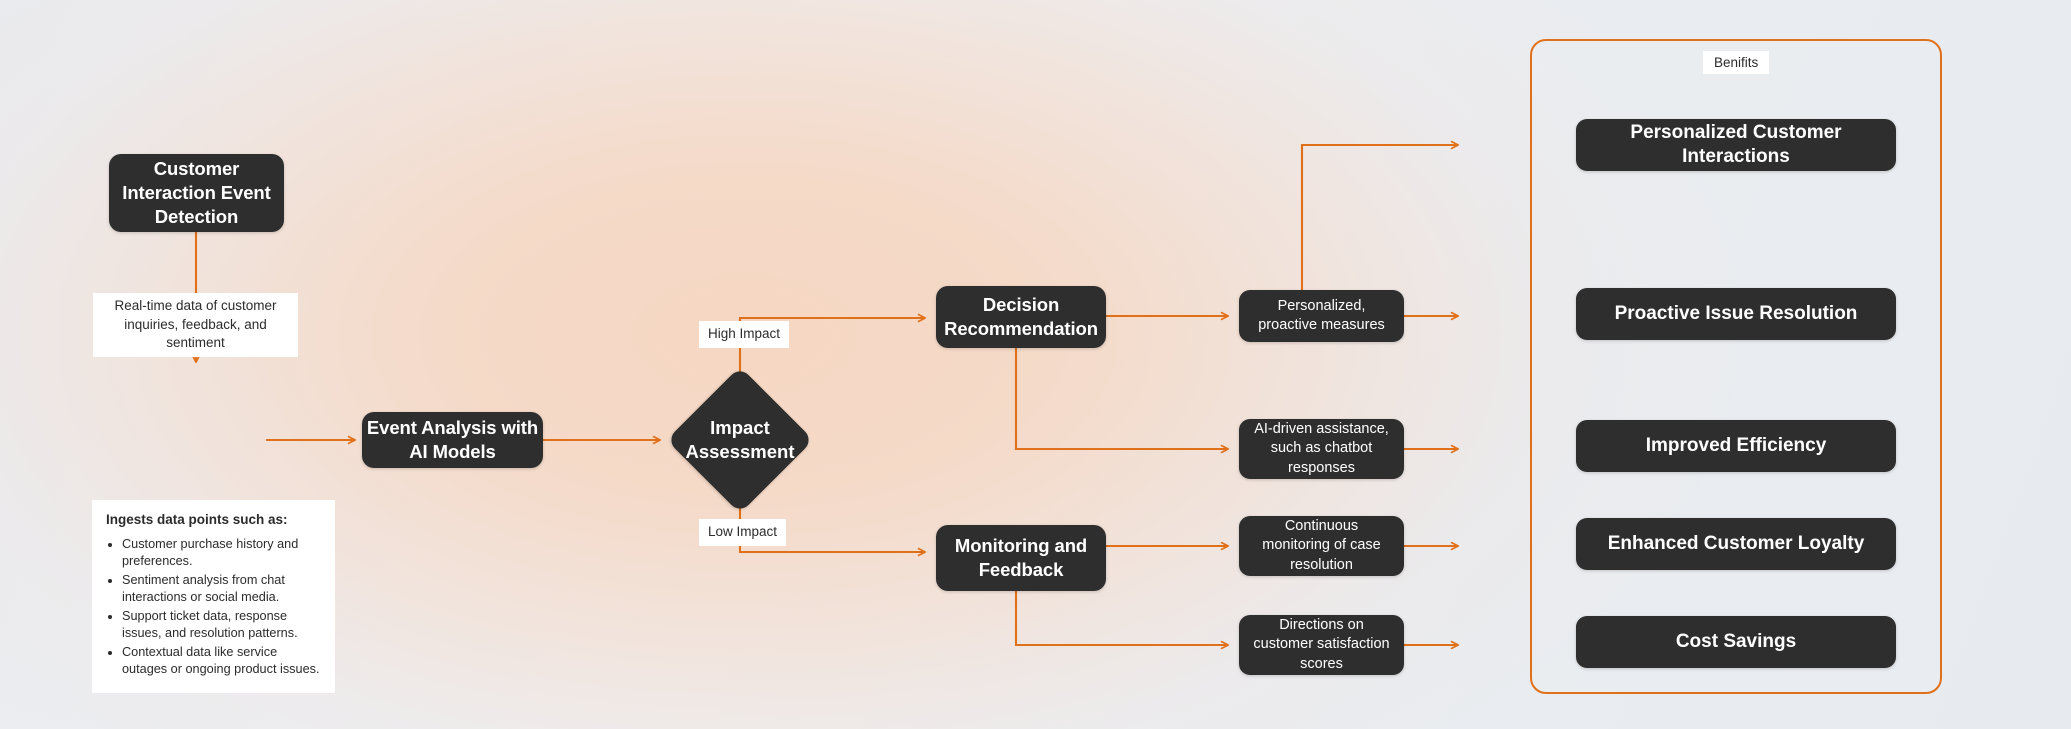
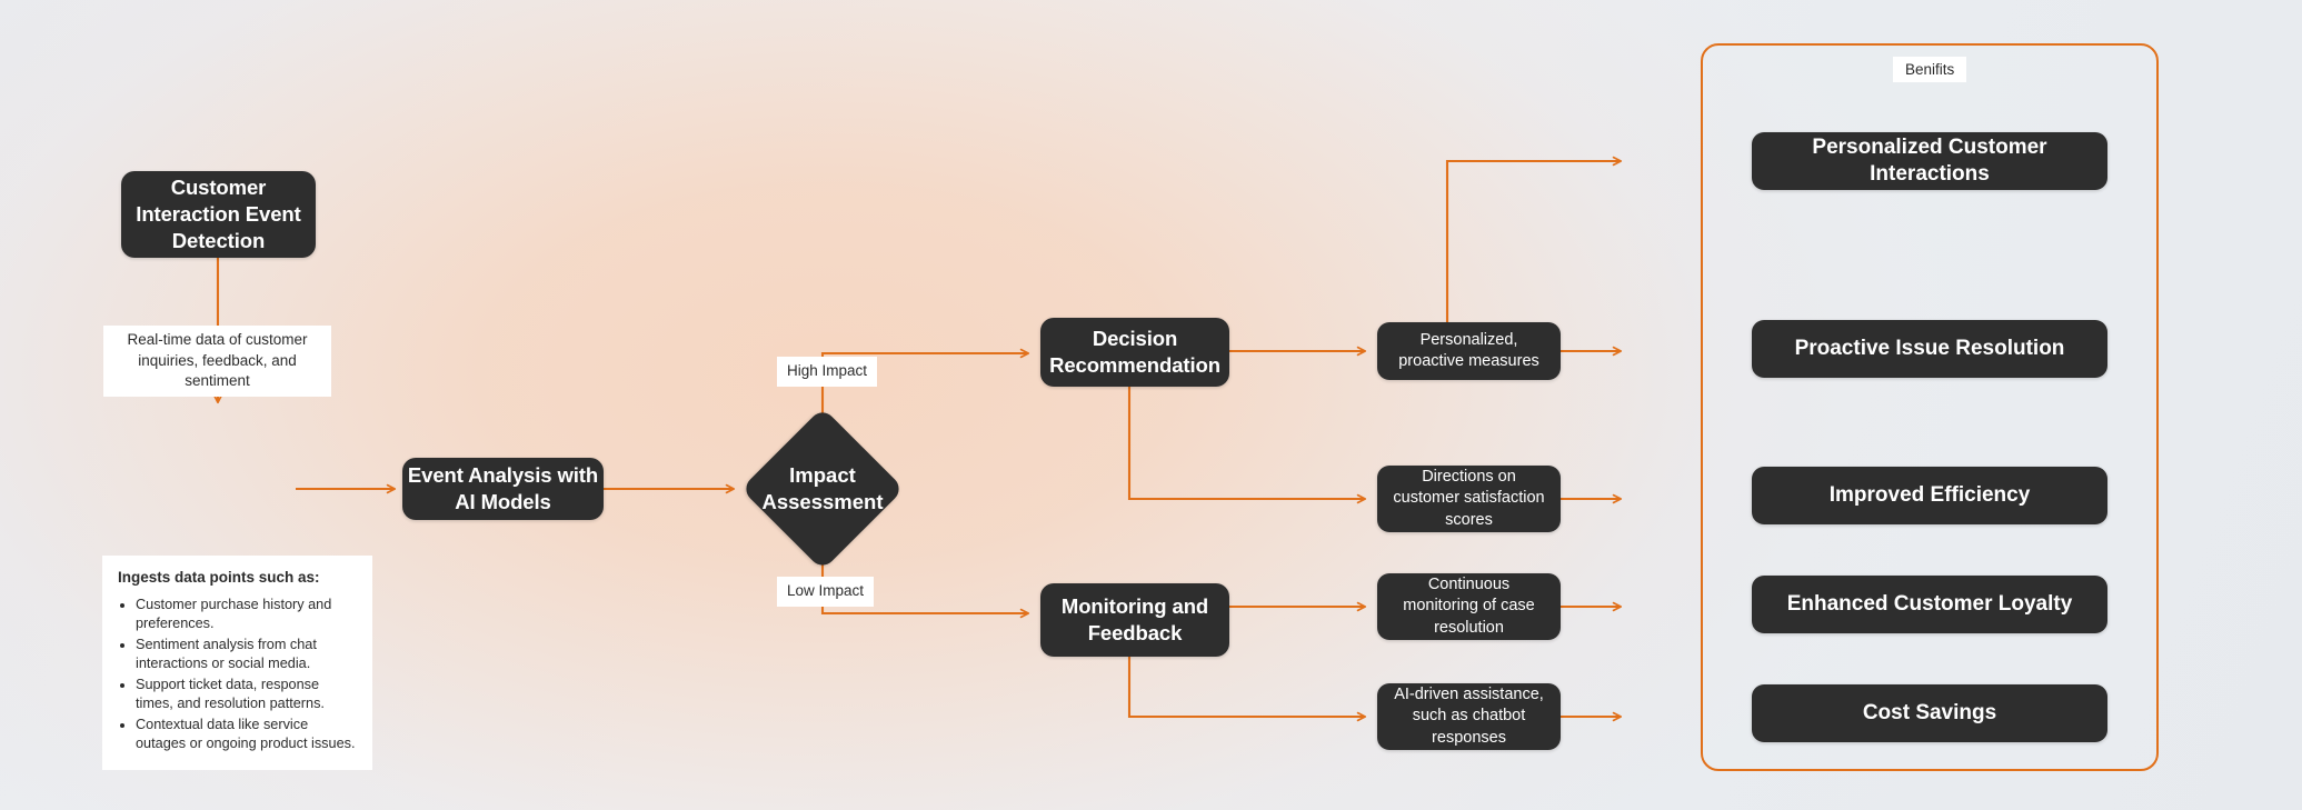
  Customer Interaction Event Detection
  Real-time data of customer inquiries, feedback, and sentiment
  Event Analysis with AI Models
  Ingests data points such as:
  Customer purchase history and preferences.
  Sentiment analysis from chat interactions or social media.
- Support ticket data, response issues, and resolution patterns.
+ Support ticket data, response times, and resolution patterns.
  Contextual data like service outages or ongoing product issues.
  Impact
  Assessment
  High Impact
  Low Impact
  Decision Recommendation
  Monitoring and Feedback
  Personalized, proactive measures
- AI-driven assistance, such as chatbot responses
+ Directions on customer satisfaction scores
  Continuous monitoring of case resolution
- Directions on customer satisfaction scores
+ AI-driven assistance, such as chatbot responses
  Benifits
  Personalized Customer Interactions
  Proactive Issue Resolution
  Improved Efficiency
  Enhanced Customer Loyalty
  Cost Savings
